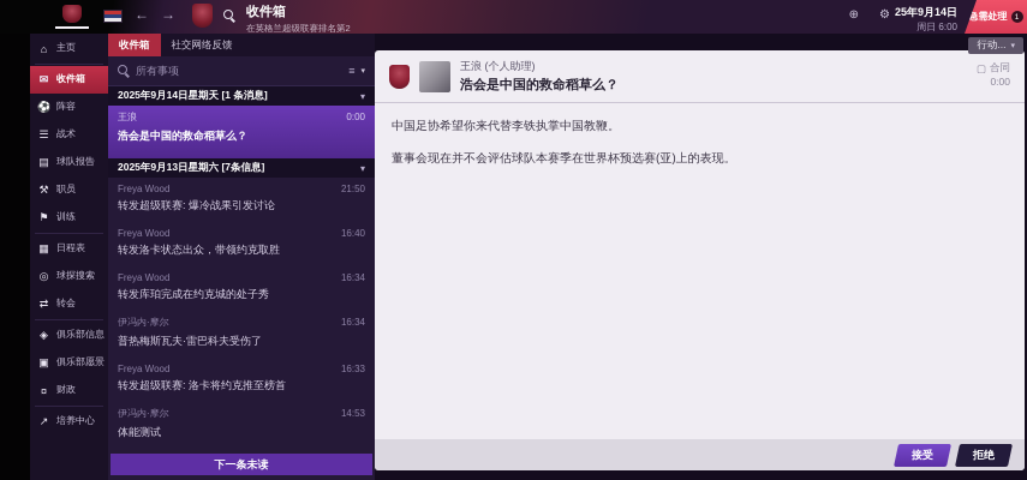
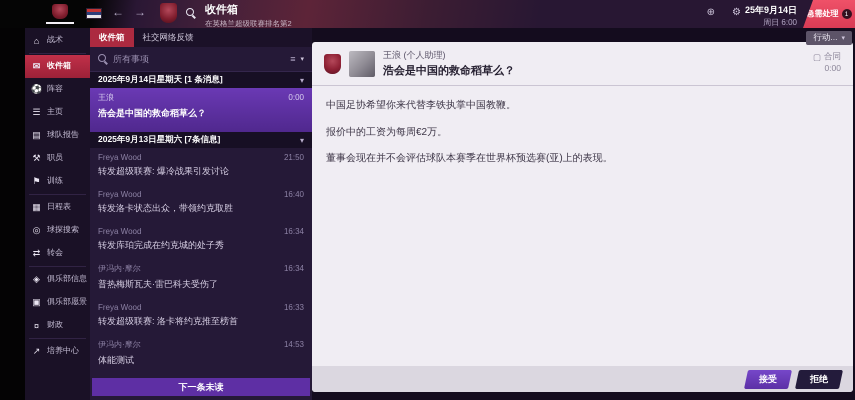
  ←
  →
  收件箱
  在英格兰超级联赛排名第2
  ⊕
  ⚙
  25年9月14日
  周日 6:00
  急需处理
  行动...
  ⌂
- 主页
+ 战术
  ✉
  收件箱
  ⚽
  阵容
  ☰
- 战术
+ 主页
  ▤
  球队报告
  ⚒
  职员
  ⚑
  训练
  ▦
  日程表
  ◎
  球探搜索
  ⇄
  转会
  ◈
  俱乐部信息
  ▣
  俱乐部愿景
  ¤
  财政
  ↗
  培养中心
  收件箱
  社交网络反馈
  所有事项
  ≡
  2025年9月14日星期天 [1 条消息]
  ▾
  王浪
  0:00
  浩会是中国的救命稻草么？
  2025年9月13日星期六 [7条信息]
  ▾
  Freya Wood
  21:50
  转发超级联赛: 爆冷战果引发讨论
  Freya Wood
  16:40
  转发洛卡状态出众，带领约克取胜
  Freya Wood
  16:34
  转发库珀完成在约克城的处子秀
  伊冯内·摩尔
  16:34
  普热梅斯瓦夫·雷巴科夫受伤了
  Freya Wood
  16:33
  转发超级联赛: 洛卡将约克推至榜首
  伊冯内·摩尔
  14:53
  体能测试
  下一条未读
  王浪 (个人助理)
  浩会是中国的救命稻草么？
  ▢
  合同
  0:00
  中国足协希望你来代替李铁执掌中国教鞭。
+ 报价中的工资为每周€2万。
  董事会现在并不会评估球队本赛季在世界杯预选赛(亚)上的表现。
